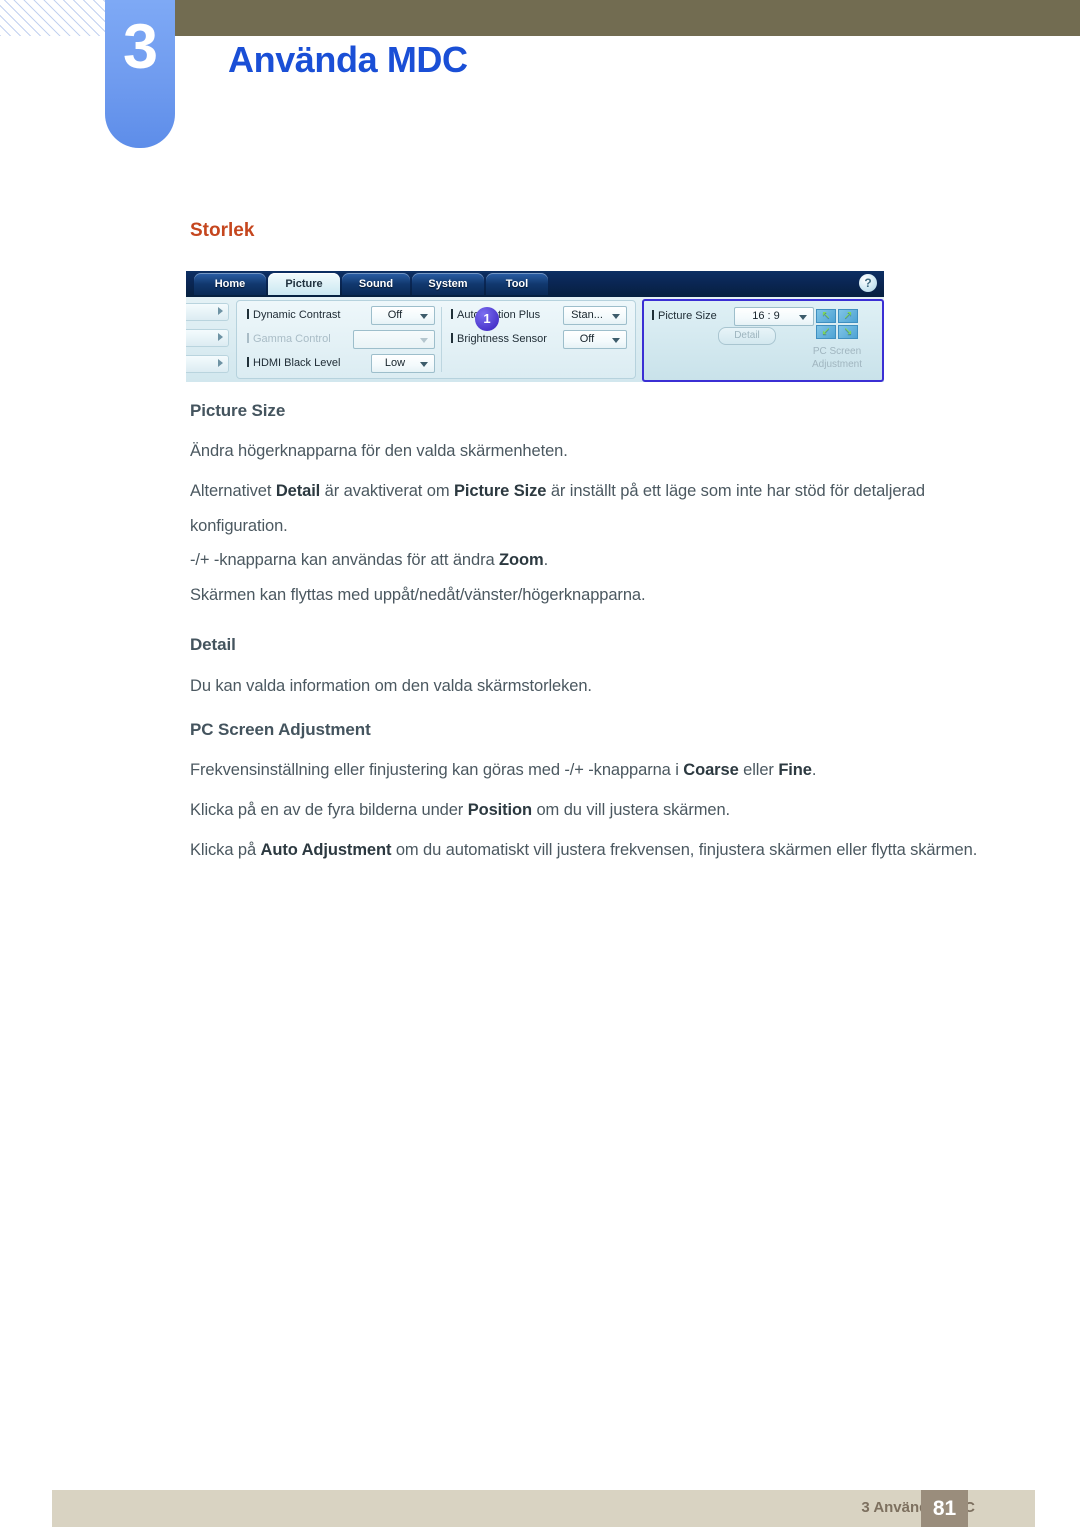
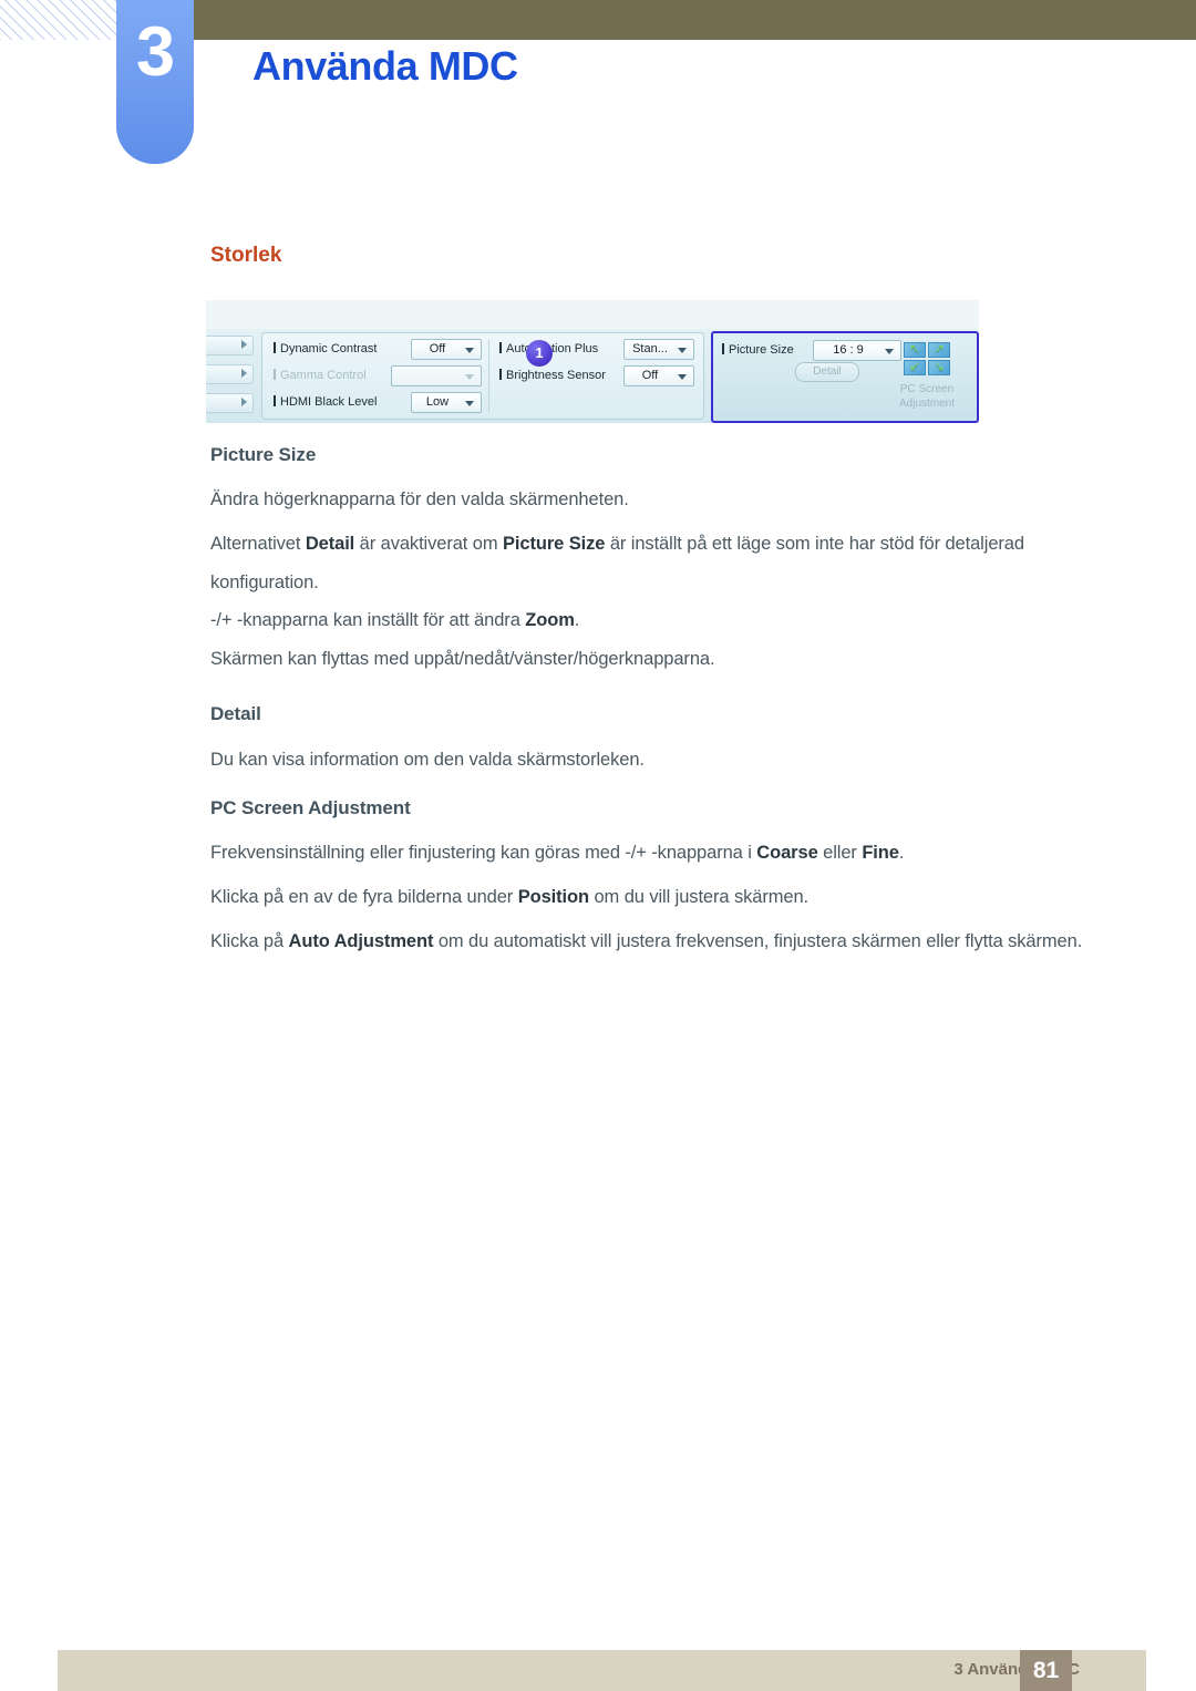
  3
  Använda MDC
  Storlek
- Home
- Picture
- Sound
- System
- Tool
- ?
  Dynamic Contrast
  Off
  Gamma Control
  HDMI Black Level
  Low
  Auttion Plus
  Stan...
  Brightness Sensor
  Off
  Picture Size
  16 : 9
  Detail
  ↖
  ↗
  ↙
  ↘
  PC Screen Adjustment
  1
  Picture Size
  Ändra högerknapparna för den valda skärmenheten.
  Alternativet Detail är avaktiverat om Picture Size är inställt på ett läge som inte har stöd för detaljerad konfiguration.
- -/+ -knapparna kan användas för att ändra Zoom.
+ -/+ -knapparna kan inställt för att ändra Zoom.
  Skärmen kan flyttas med uppåt/nedåt/vänster/högerknapparna.
  Detail
- Du kan valda information om den valda skärmstorleken.
+ Du kan visa information om den valda skärmstorleken.
  PC Screen Adjustment
  Frekvensinställning eller finjustering kan göras med -/+ -knapparna i Coarse eller Fine.
  Klicka på en av de fyra bilderna under Position om du vill justera skärmen.
  Klicka på Auto Adjustment om du automatiskt vill justera frekvensen, finjustera skärmen eller flytta skärmen.
  81
